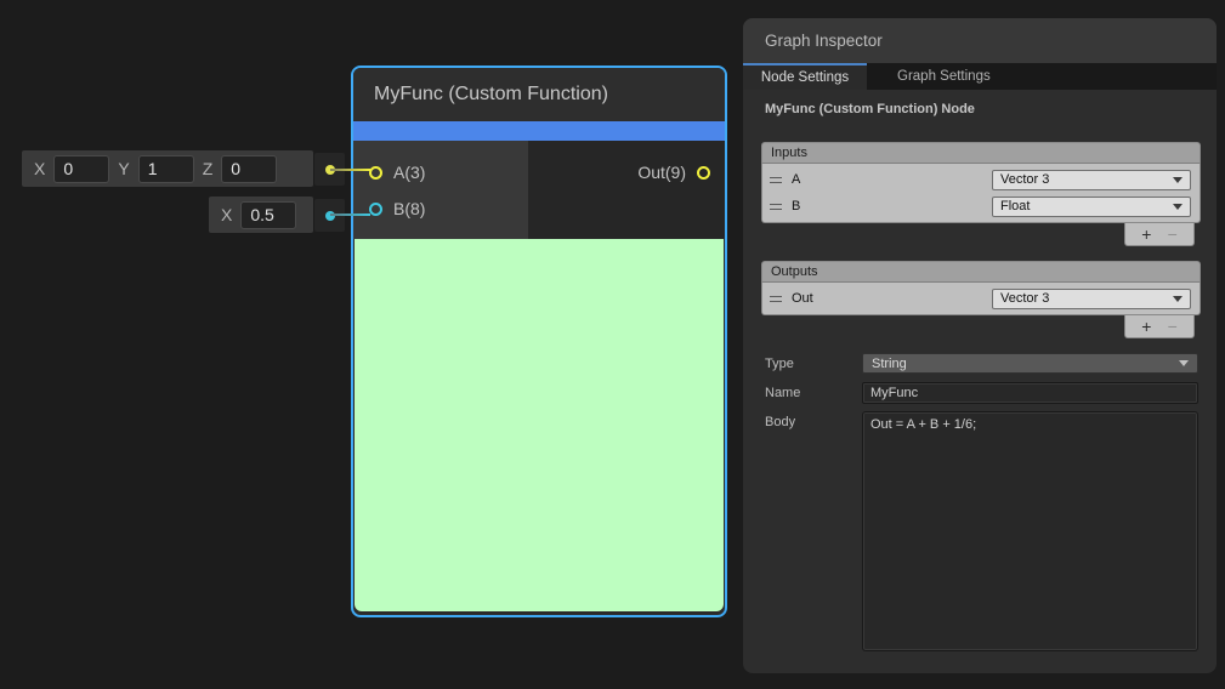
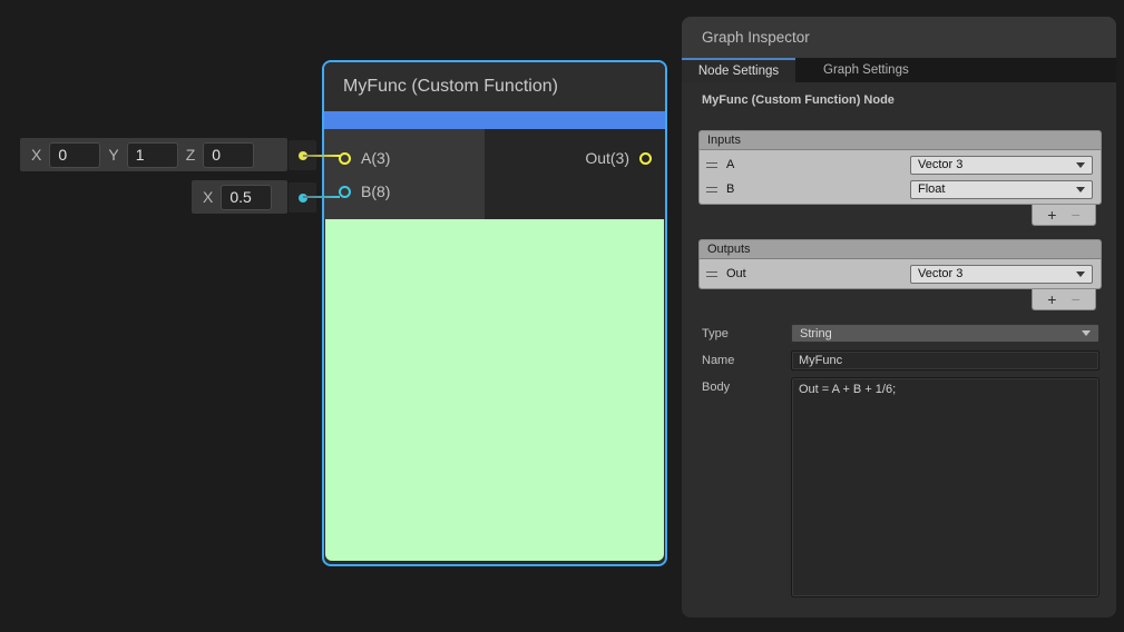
  X
  0
  Y
  1
  Z
  0
  X
  0.5
  MyFunc (Custom Function)
  A(3)
  B(8)
- Out(9)
+ Out(3)
  Graph Inspector
  Node Settings
  Graph Settings
  MyFunc (Custom Function) Node
  Inputs
  A
  Vector 3
  B
  Float
  +
  −
  Outputs
  Out
  Vector 3
  +
  −
  Type
  String
  Name
  MyFunc
  Body
  Out = A + B + 1/6;
